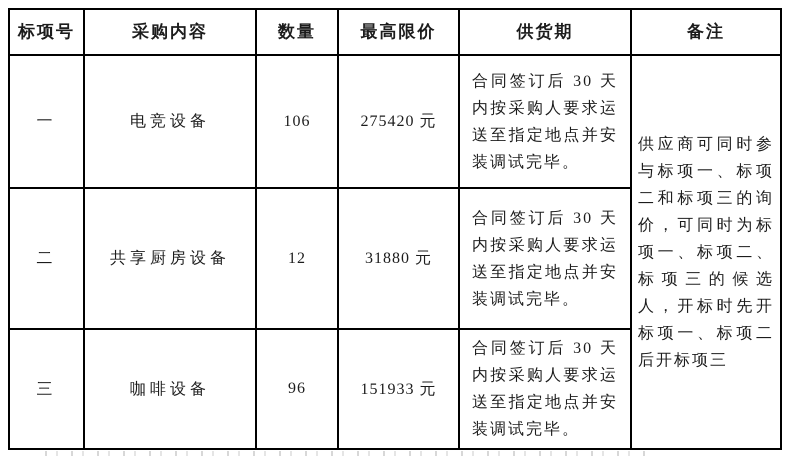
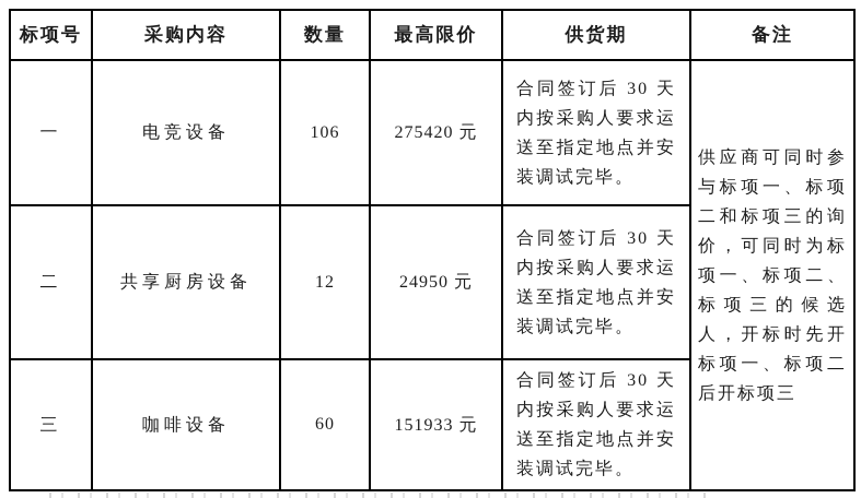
  标项号	采购内容	数量	最高限价	供货期	备注
  一	电竞设备	106	275420 元	合同签订后 30 天内按采购人要求运送至指定地点并安装调试完毕。	供应商可同时参与标项一、标项二和标项三的询价，可同时为标项一、标项二、标项三的候选人，开标时先开标项一、标项二后开标项三
- 二	共享厨房设备	12	31880 元	合同签订后 30 天内按采购人要求运送至指定地点并安装调试完毕。
+ 二	共享厨房设备	12	24950 元	合同签订后 30 天内按采购人要求运送至指定地点并安装调试完毕。
- 三	咖啡设备	96	151933 元	合同签订后 30 天内按采购人要求运送至指定地点并安装调试完毕。
+ 三	咖啡设备	60	151933 元	合同签订后 30 天内按采购人要求运送至指定地点并安装调试完毕。
